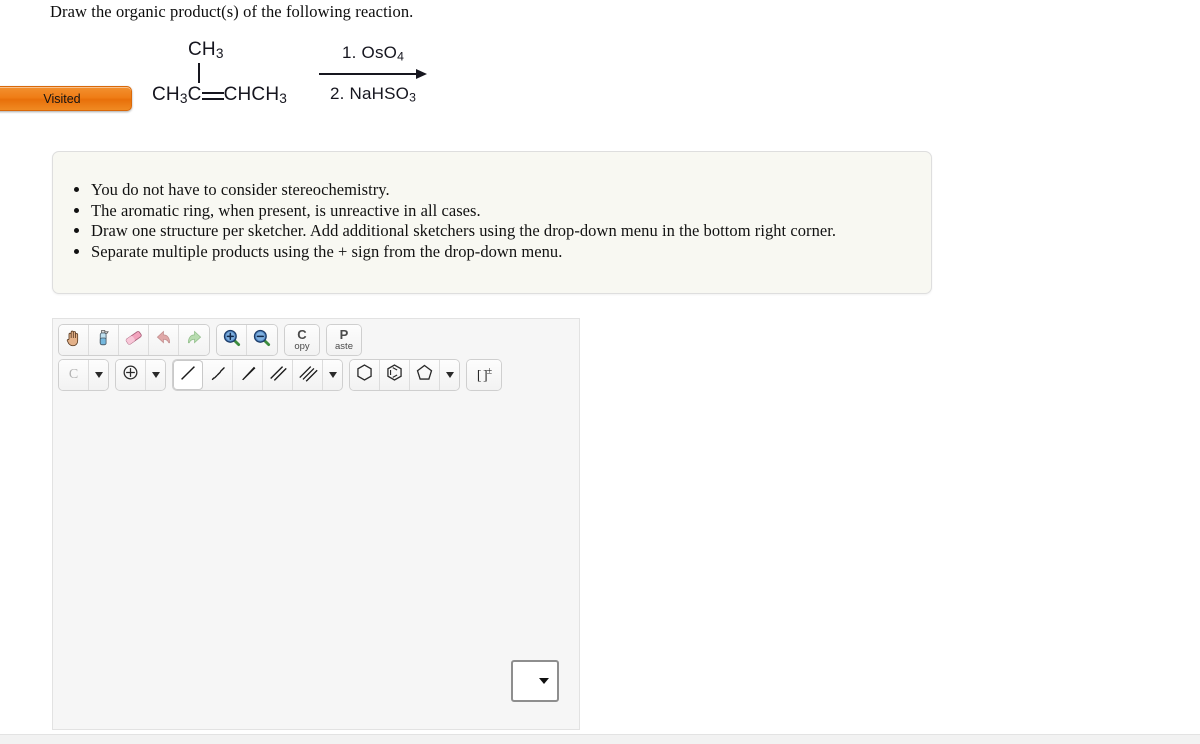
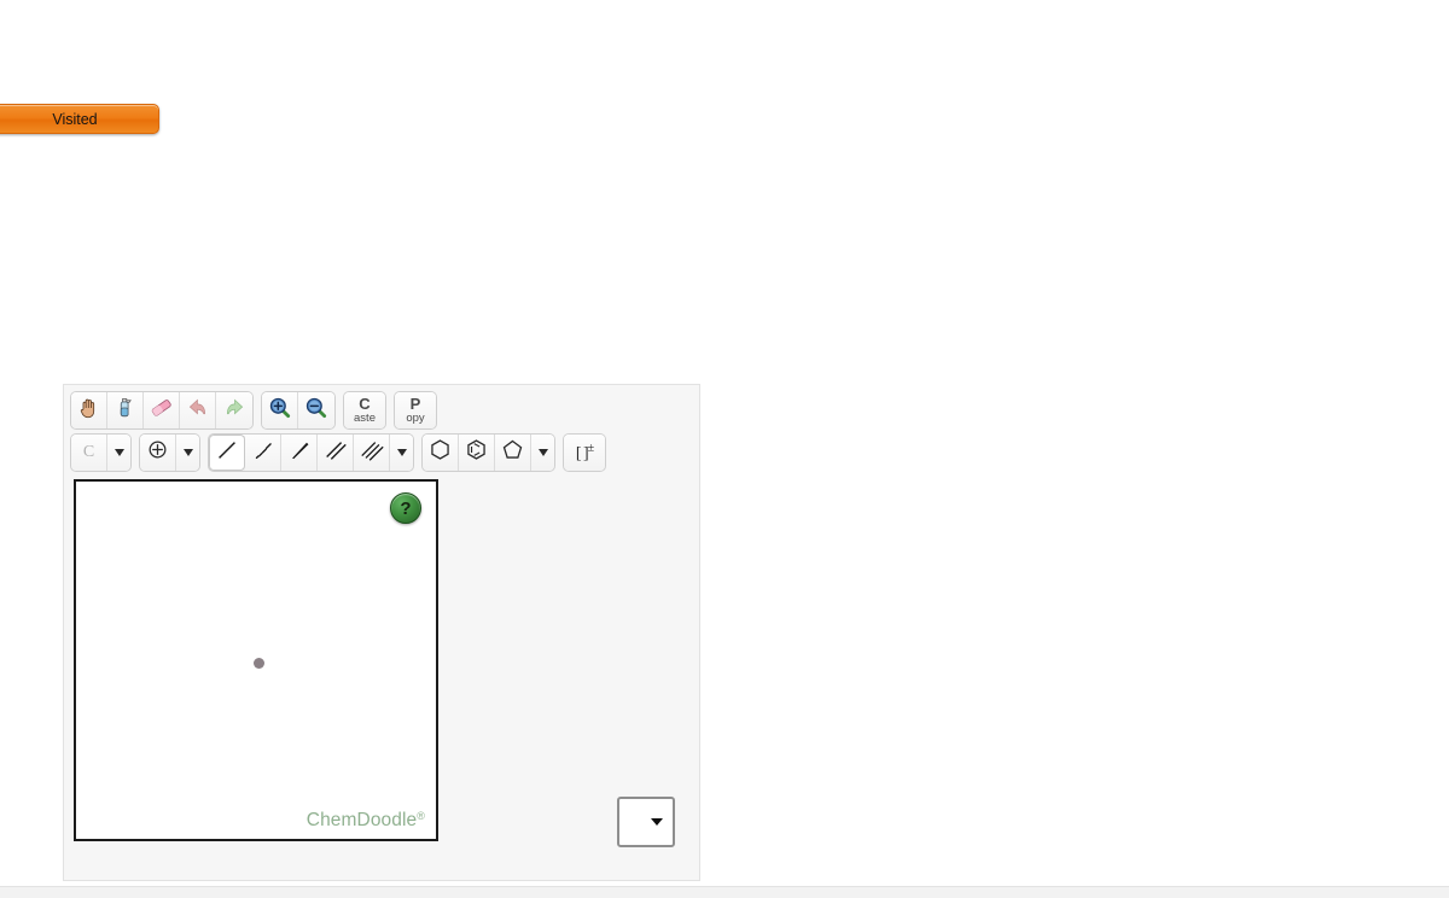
- Draw the organic product(s) of the following reaction.
  Visited
- CH3
- CH3C CHCH3
- 1. OsO4
- 2. NaHSO3
- You do not have to consider stereochemistry.
- The aromatic ring, when present, is unreactive in all cases.
- Draw one structure per sketcher. Add additional sketchers using the drop-down menu in the bottom right corner.
- Separate multiple products using the + sign from the drop-down menu.
  C
- opy
+ aste
  P
- aste
+ opy
  C
  [ ]±
+ ?
+ ChemDoodle®
